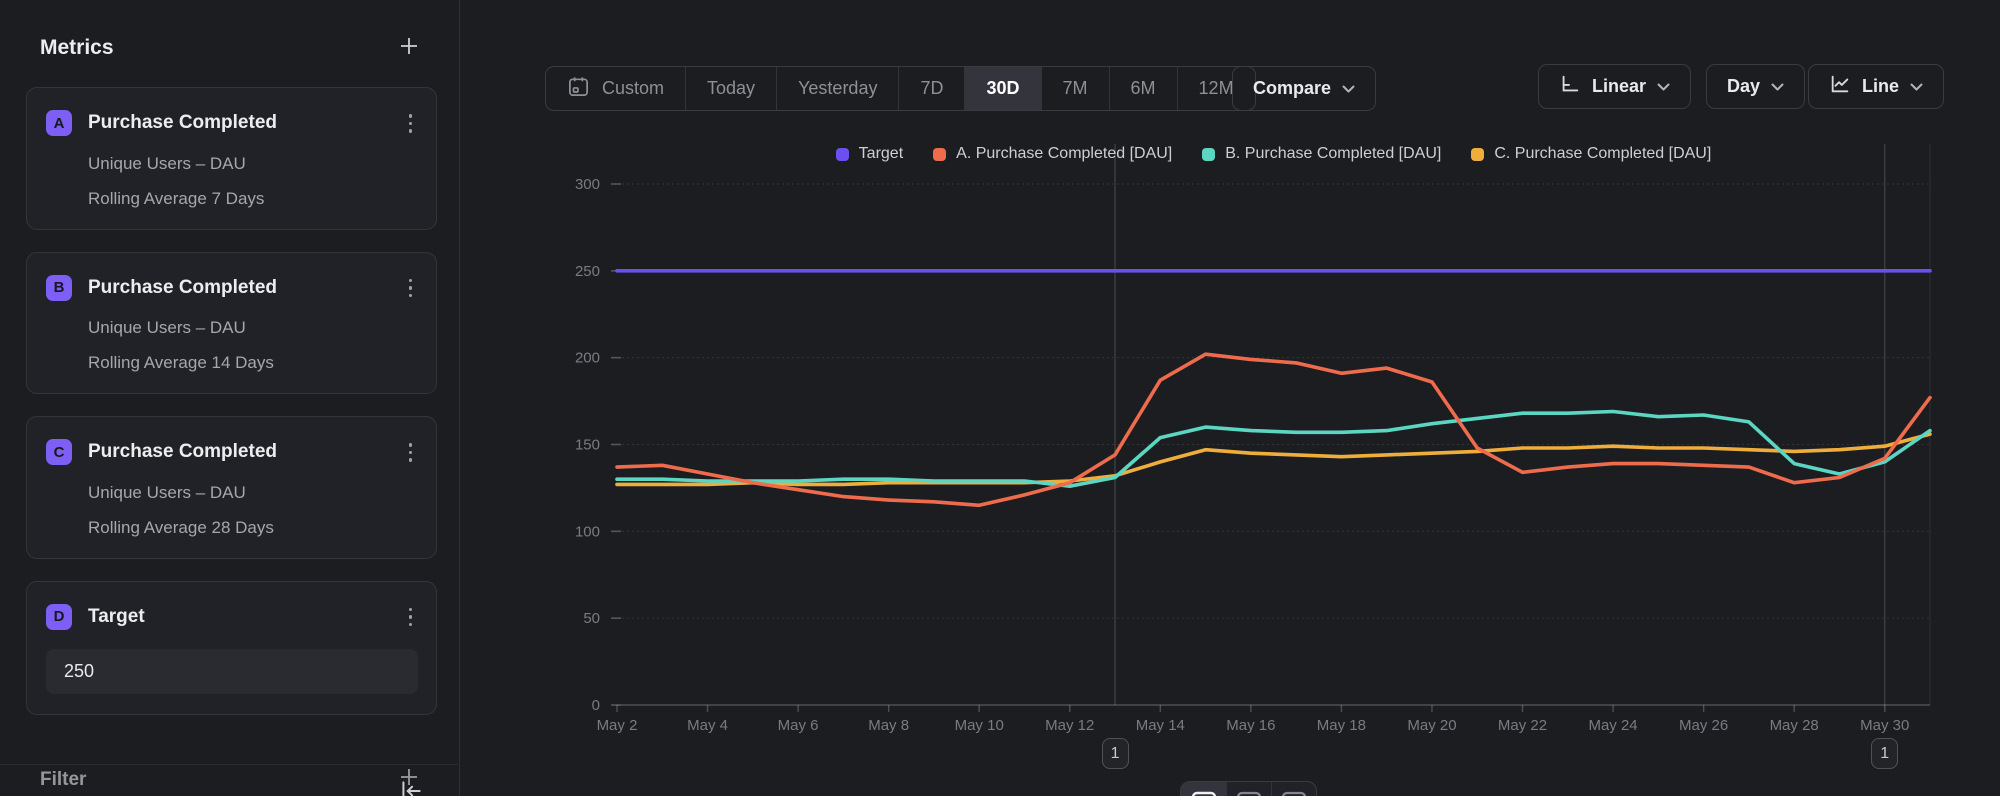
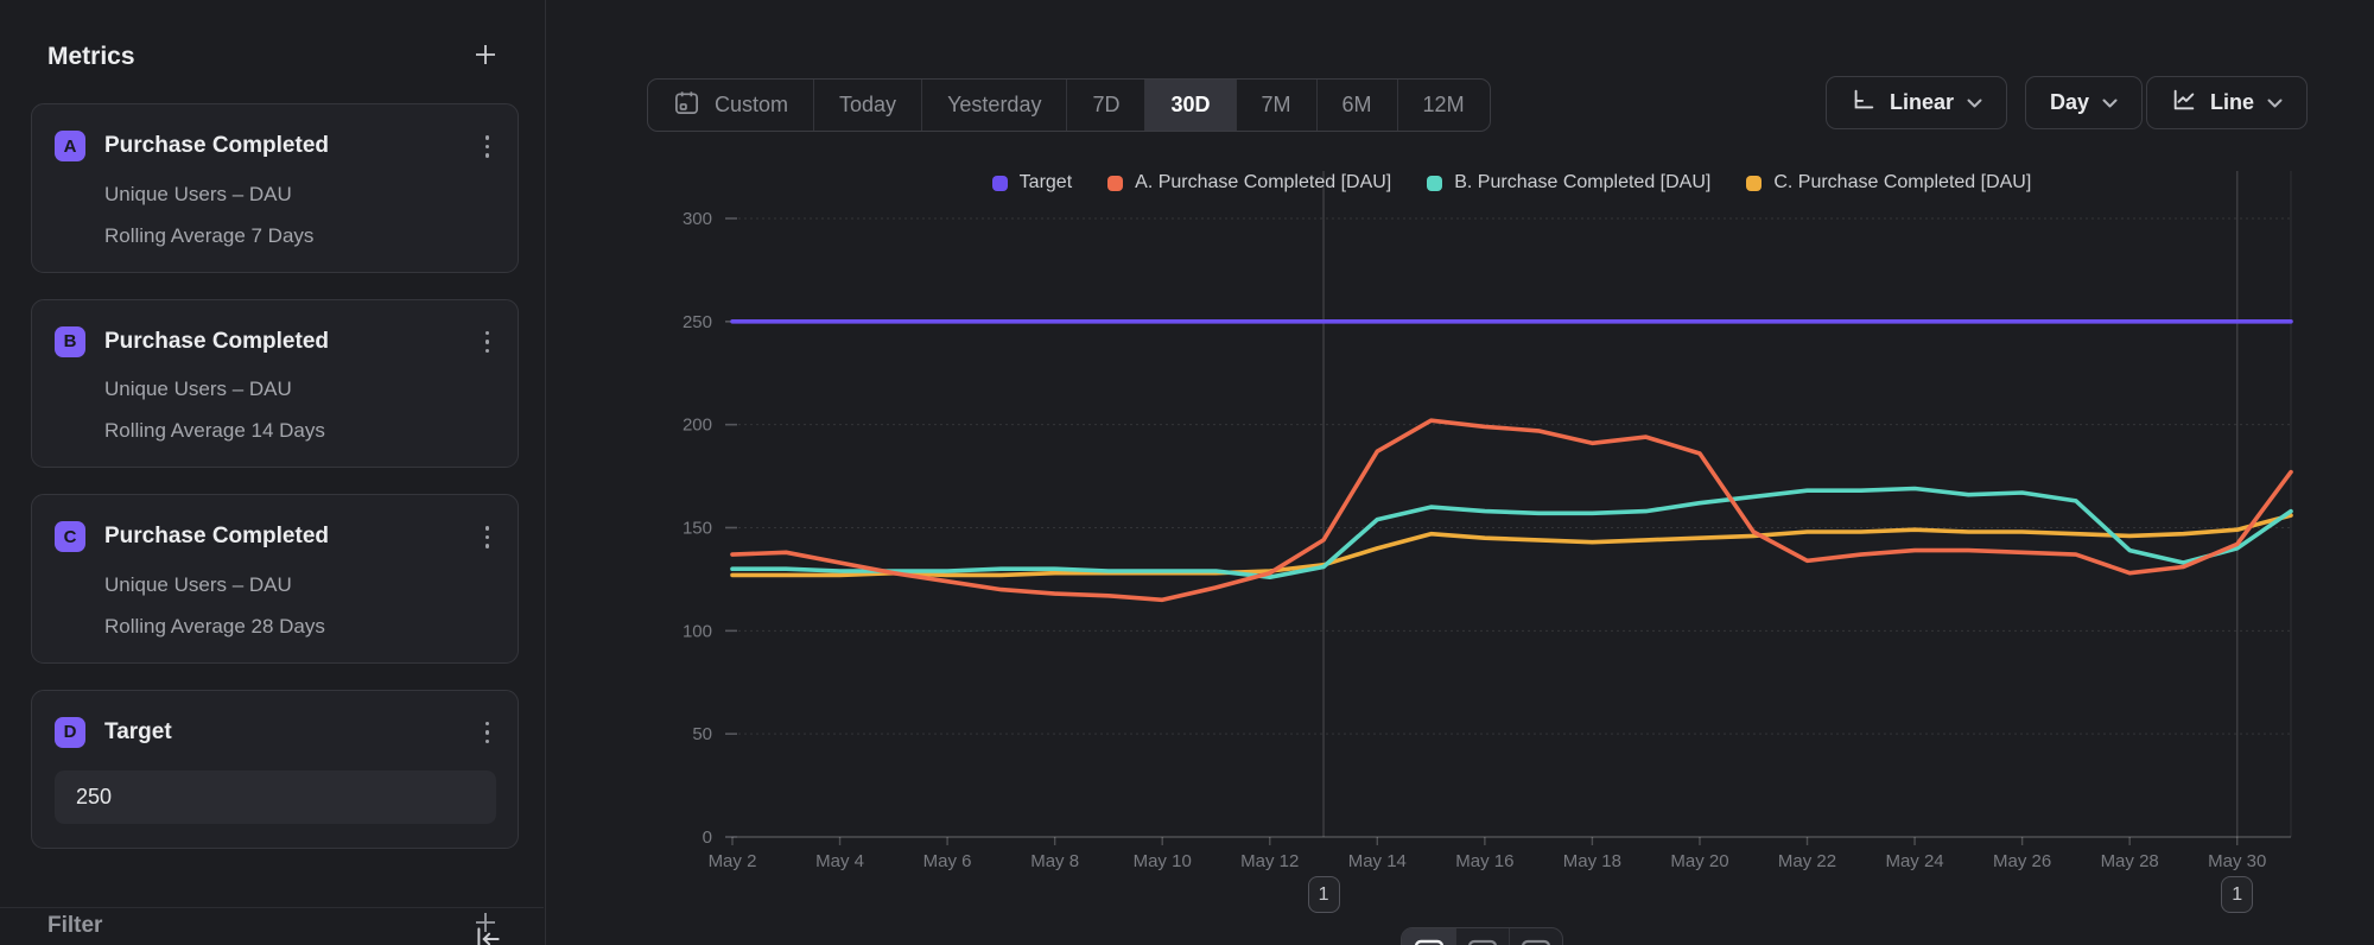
  Metrics
  A
  Purchase Completed
  Unique Users – DAU
  Rolling Average 7 Days
  B
  Purchase Completed
  Unique Users – DAU
  Rolling Average 14 Days
  C
  Purchase Completed
  Unique Users – DAU
  Rolling Average 28 Days
  D
  Target
  250
  Filter
  Custom
  Today
  Yesterday
  7D
  30D
  7M
  6M
  12M
- Compare
  Linear
  Day
  Line
  Target
  A. Purchase Completed [DAU]
  B. Purchase Completed [DAU]
  C. Purchase Completed [DAU]
  0
  50
  100
  150
  200
  250
  300
  May 2
  May 4
  May 6
  May 8
  May 10
  May 12
  May 14
  May 16
  May 18
  May 20
  May 22
  May 24
  May 26
  May 28
  May 30
  1
  1
